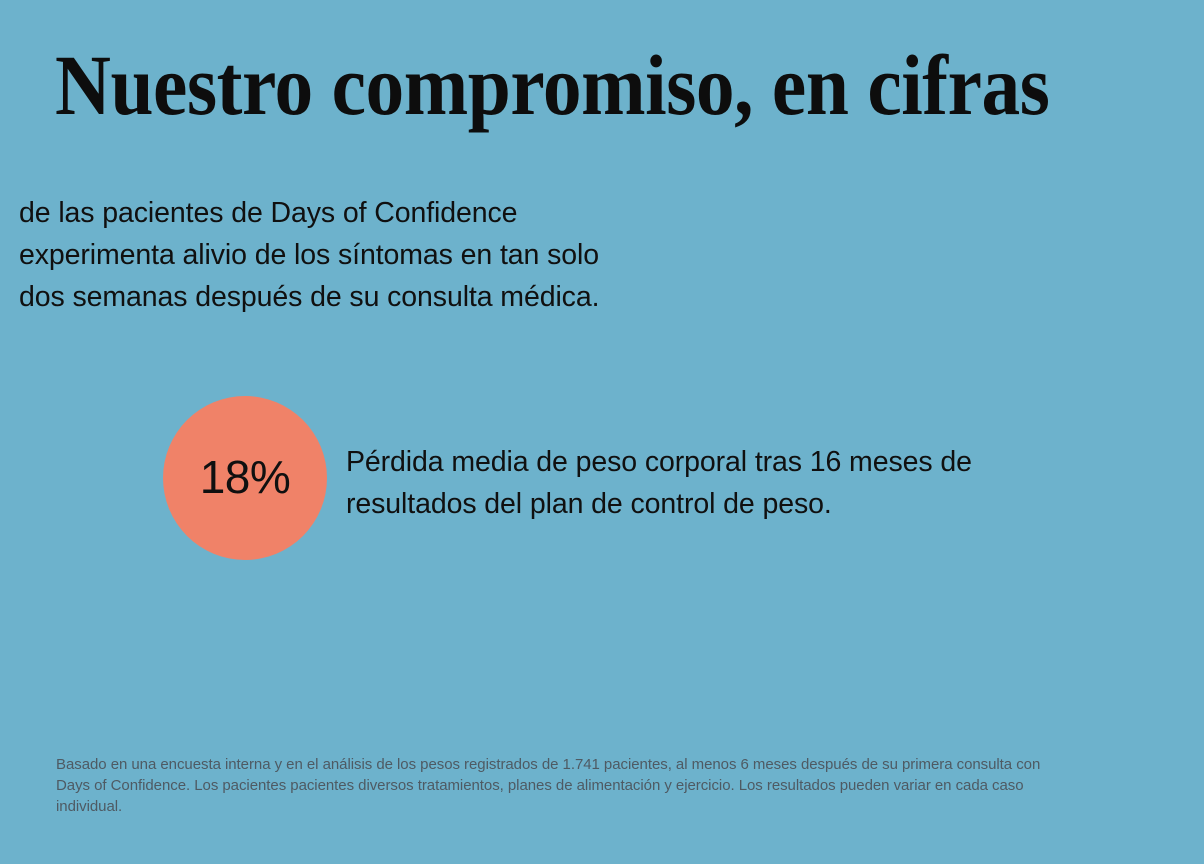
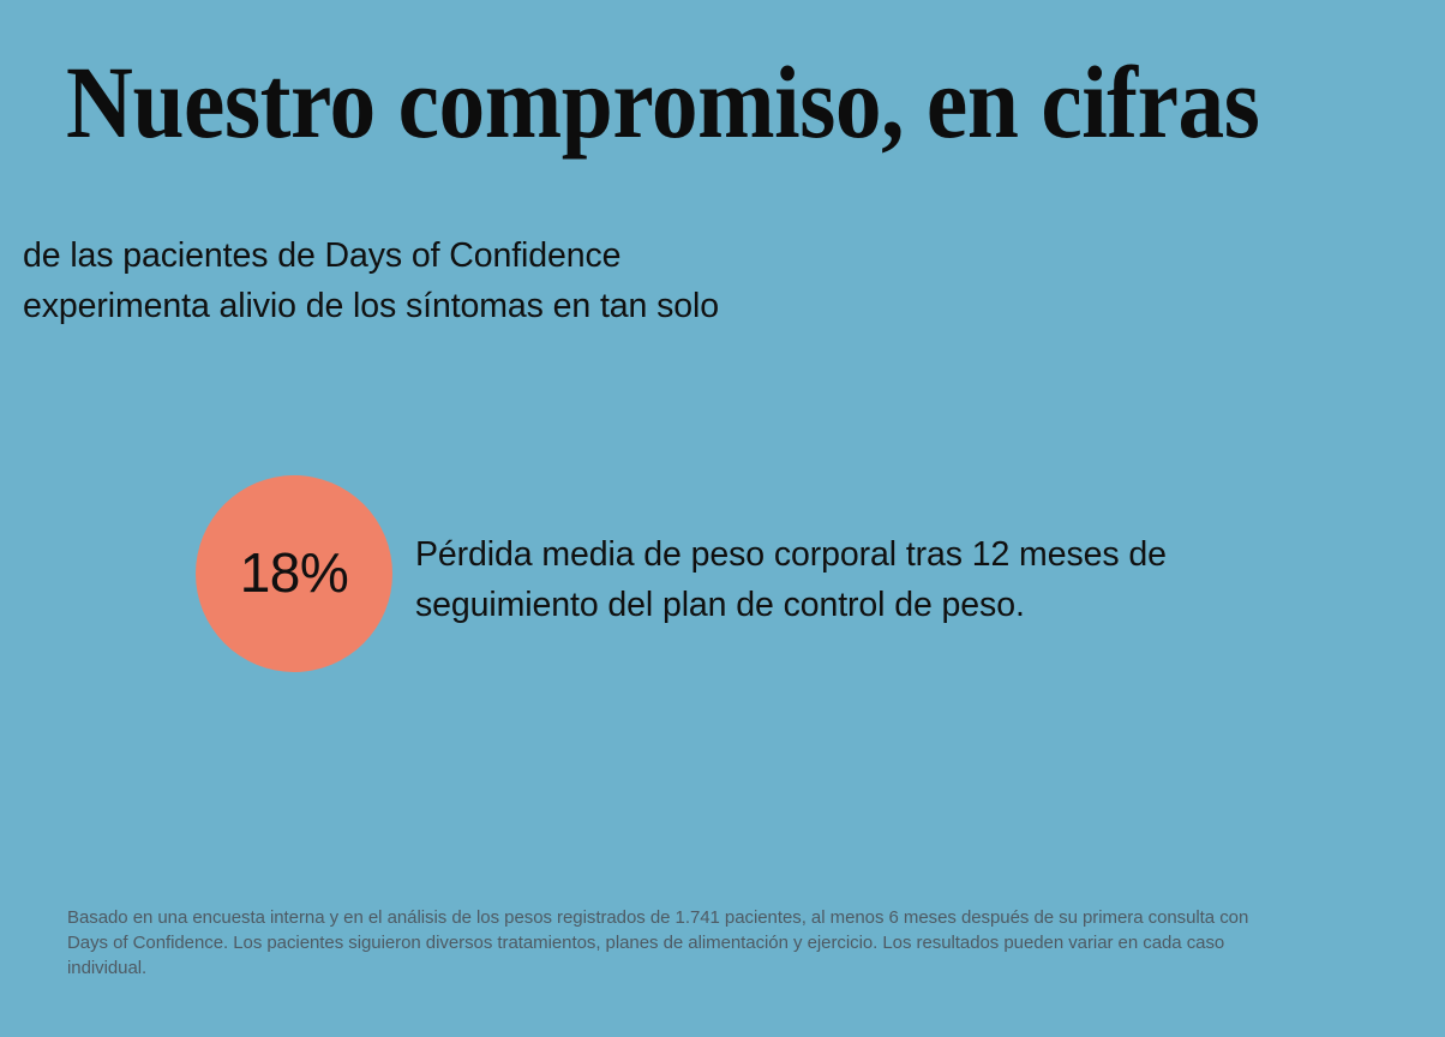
  Nuestro compromiso, en cifras
  de las pacientes de Days of Confidence
  experimenta alivio de los síntomas en tan solo
- dos semanas después de su consulta médica.
  18%
- Pérdida media de peso corporal tras 16 meses de
+ Pérdida media de peso corporal tras 12 meses de
- resultados del plan de control de peso.
+ seguimiento del plan de control de peso.
  Basado en una encuesta interna y en el análisis de los pesos registrados de 1.741 pacientes, al menos 6 meses después de su primera consulta con
- Days of Confidence. Los pacientes pacientes diversos tratamientos, planes de alimentación y ejercicio. Los resultados pueden variar en cada caso
+ Days of Confidence. Los pacientes siguieron diversos tratamientos, planes de alimentación y ejercicio. Los resultados pueden variar en cada caso
  individual.
